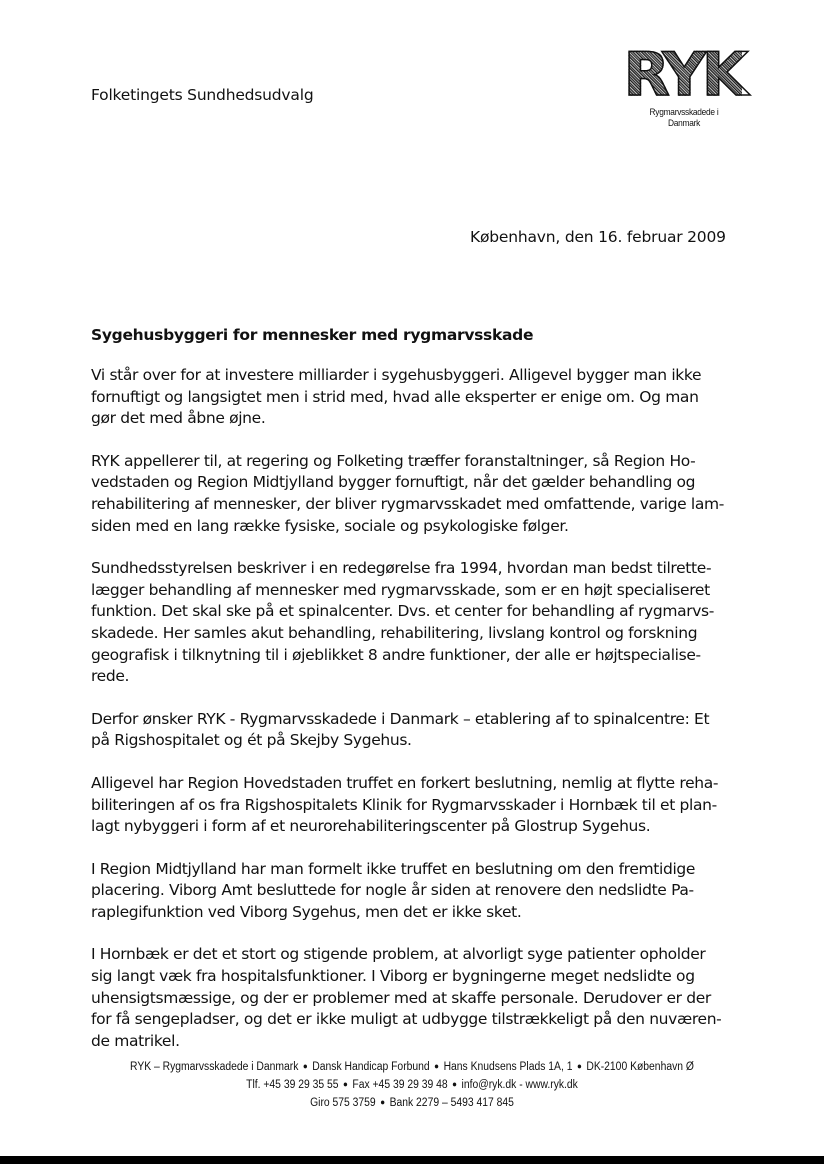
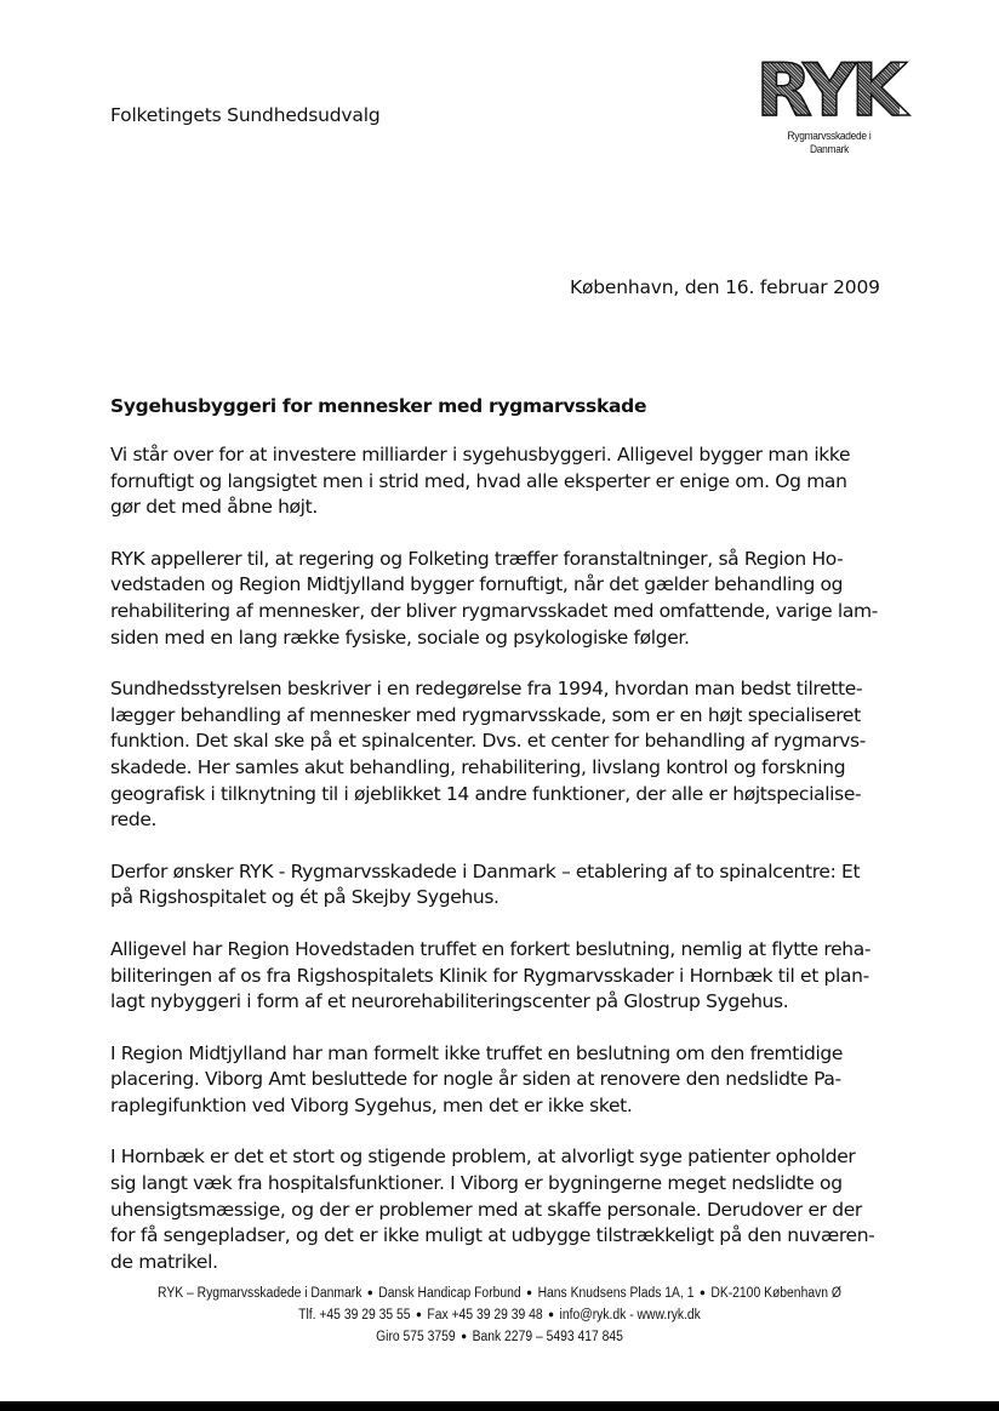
  Folketingets Sundhedsudvalg
  RYK
  Rygmarvsskadede i Danmark
  København, den 16. februar 2009
  Sygehusbyggeri for mennesker med rygmarvsskade
  Vi står over for at investere milliarder i sygehusbyggeri. Alligevel bygger man ikke
  fornuftigt og langsigtet men i strid med, hvad alle eksperter er enige om. Og man
- gør det med åbne øjne.
+ gør det med åbne højt.
  RYK appellerer til, at regering og Folketing træffer foranstaltninger, så Region Ho-
  vedstaden og Region Midtjylland bygger fornuftigt, når det gælder behandling og
  rehabilitering af mennesker, der bliver rygmarvsskadet med omfattende, varige lam-
  siden med en lang række fysiske, sociale og psykologiske følger.
  Sundhedsstyrelsen beskriver i en redegørelse fra 1994, hvordan man bedst tilrette-
  lægger behandling af mennesker med rygmarvsskade, som er en højt specialiseret
  funktion. Det skal ske på et spinalcenter. Dvs. et center for behandling af rygmarvs-
  skadede. Her samles akut behandling, rehabilitering, livslang kontrol og forskning
- geografisk i tilknytning til i øjeblikket 8 andre funktioner, der alle er højtspecialise-
+ geografisk i tilknytning til i øjeblikket 14 andre funktioner, der alle er højtspecialise-
  rede.
  Derfor ønsker RYK - Rygmarvsskadede i Danmark – etablering af to spinalcentre: Et
  på Rigshospitalet og ét på Skejby Sygehus.
  Alligevel har Region Hovedstaden truffet en forkert beslutning, nemlig at flytte reha-
  biliteringen af os fra Rigshospitalets Klinik for Rygmarvsskader i Hornbæk til et plan-
  lagt nybyggeri i form af et neurorehabiliteringscenter på Glostrup Sygehus.
  I Region Midtjylland har man formelt ikke truffet en beslutning om den fremtidige
  placering. Viborg Amt besluttede for nogle år siden at renovere den nedslidte Pa-
  raplegifunktion ved Viborg Sygehus, men det er ikke sket.
  I Hornbæk er det et stort og stigende problem, at alvorligt syge patienter opholder
  sig langt væk fra hospitalsfunktioner. I Viborg er bygningerne meget nedslidte og
  uhensigtsmæssige, og der er problemer med at skaffe personale. Derudover er der
  for få sengepladser, og det er ikke muligt at udbygge tilstrækkeligt på den nuværen-
  de matrikel.
  RYK – Rygmarvsskadede i Danmark ● Dansk Handicap Forbund ● Hans Knudsens Plads 1A, 1 ● DK-2100 København Ø
  Tlf. +45 39 29 35 55 ● Fax +45 39 29 39 48 ● info@ryk.dk - www.ryk.dk
  Giro 575 3759 ● Bank 2279 – 5493 417 845
